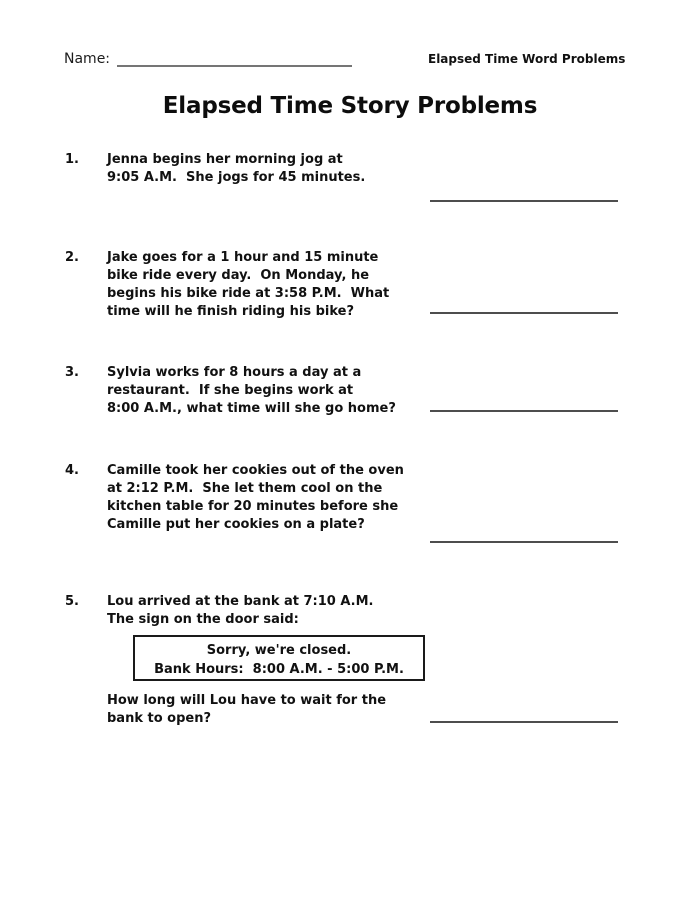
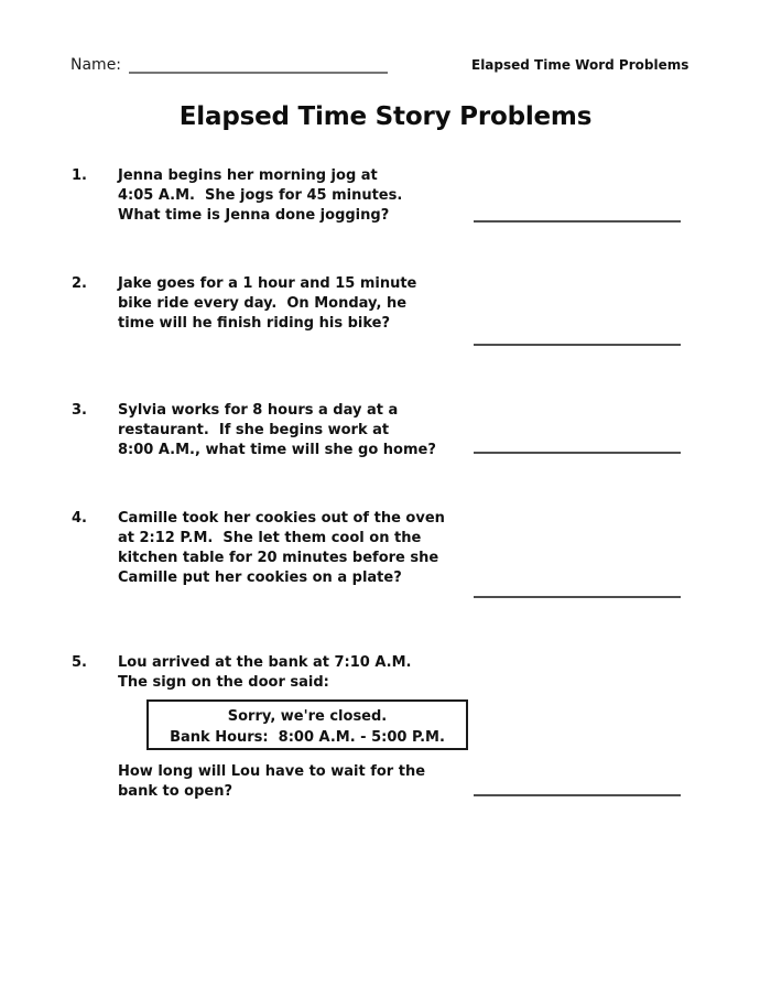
  Name:
  Elapsed Time Word Problems
  Elapsed Time Story Problems
  1.
  Jenna begins her morning jog at
- 9:05 A.M. She jogs for 45 minutes.
+ 4:05 A.M. She jogs for 45 minutes.
+ What time is Jenna done jogging?
  2.
  Jake goes for a 1 hour and 15 minute
  bike ride every day. On Monday, he
- begins his bike ride at 3:58 P.M. What
  time will he finish riding his bike?
  3.
  Sylvia works for 8 hours a day at a
  restaurant. If she begins work at
  8:00 A.M., what time will she go home?
  4.
  Camille took her cookies out of the oven
  at 2:12 P.M. She let them cool on the
  kitchen table for 20 minutes before she
  Camille put her cookies on a plate?
  5.
  Lou arrived at the bank at 7:10 A.M.
  The sign on the door said:
  Sorry, we're closed.
  Bank Hours: 8:00 A.M. - 5:00 P.M.
  How long will Lou have to wait for the
  bank to open?
